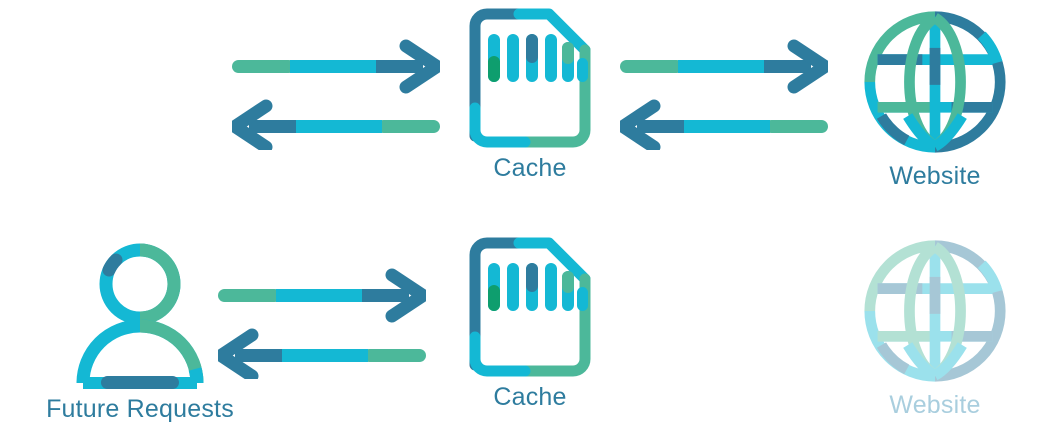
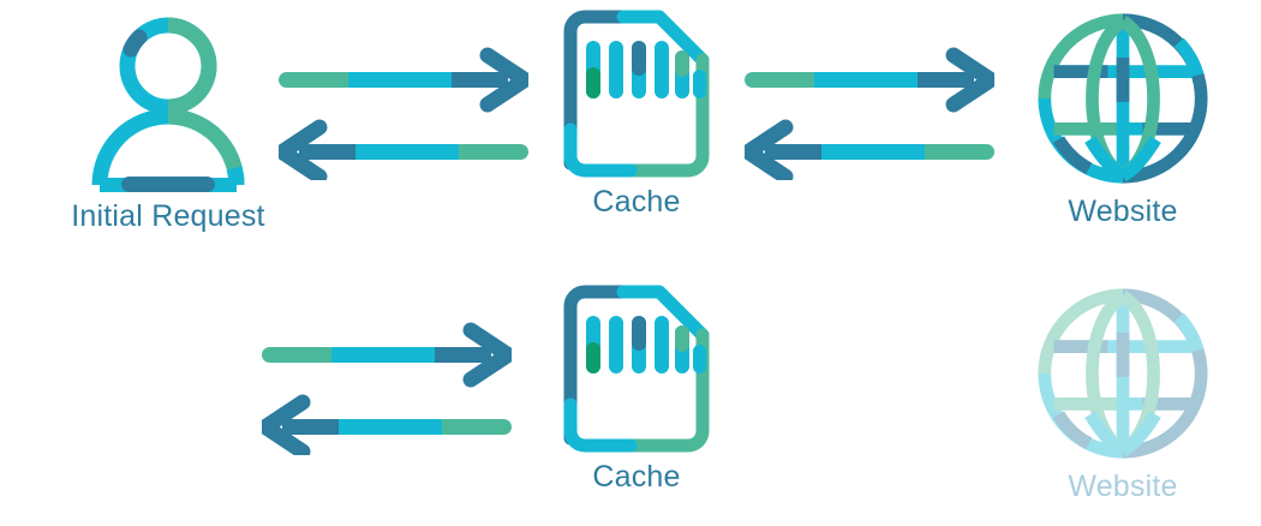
+ Initial Request
  Cache
  Website
- Future Requests
  Cache
  Website
